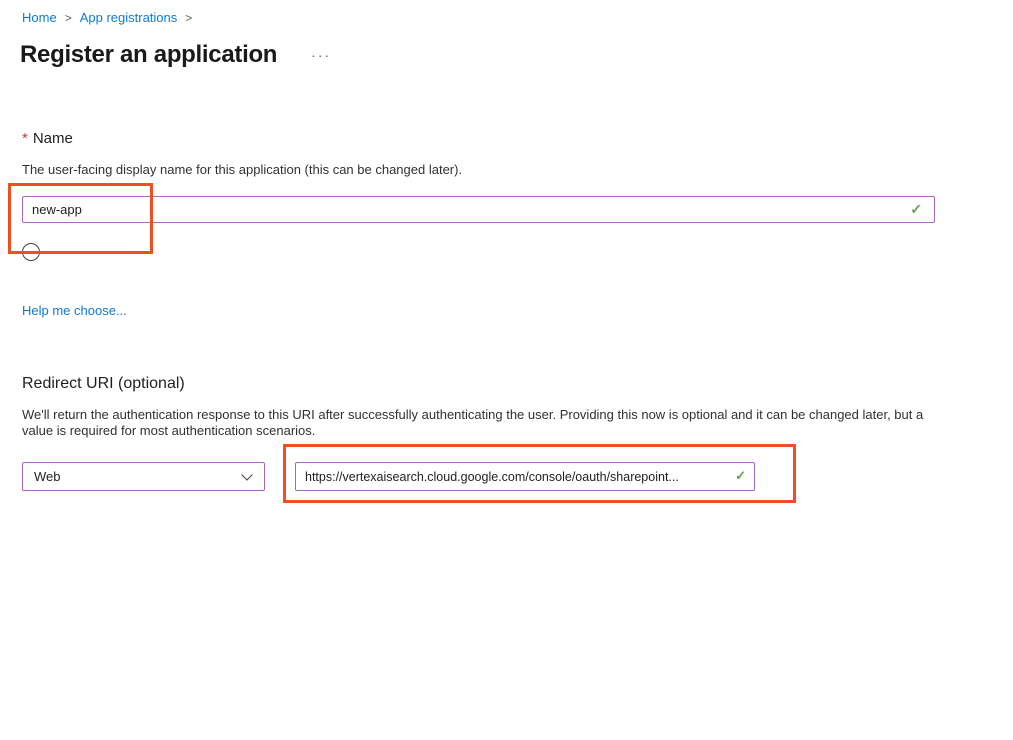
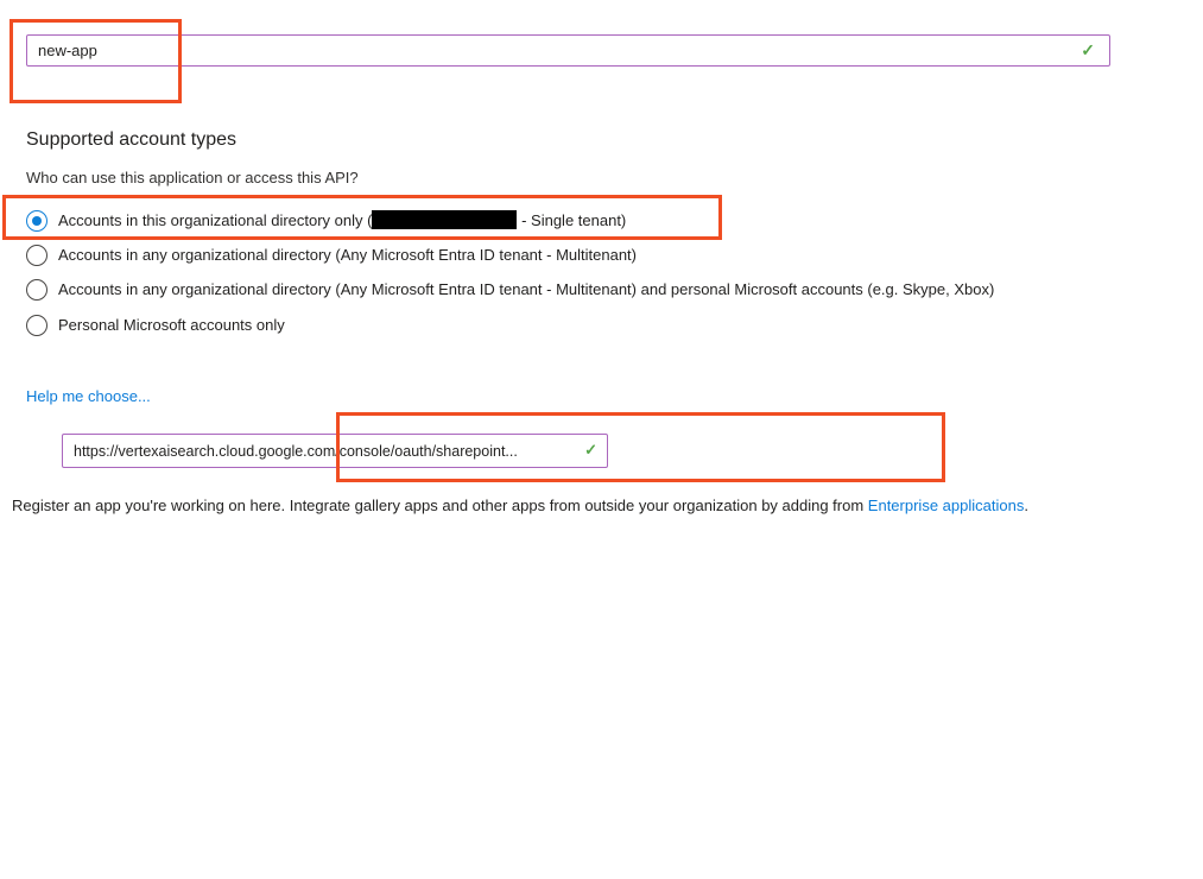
- Home > App registrations >
- Register an application
- ···
- * Name
- The user-facing display name for this application (this can be changed later).
  new-app
  ✓
+ Supported account types
+ Who can use this application or access this API?
+ Accounts in this organizational directory only ( - Single tenant)
+ Accounts in any organizational directory (Any Microsoft Entra ID tenant - Multitenant)
+ Accounts in any organizational directory (Any Microsoft Entra ID tenant - Multitenant) and personal Microsoft accounts (e.g. Skype, Xbox)
+ Personal Microsoft accounts only
  Help me choose...
- Redirect URI (optional)
- We'll return the authentication response to this URI after successfully authenticating the user. Providing this now is optional and it can be changed later, but a value is required for most authentication scenarios.
- Web
  https://vertexaisearch.cloud.google.com/console/oauth/sharepoint...
  ✓
+ Register an app you're working on here. Integrate gallery apps and other apps from outside your organization by adding from Enterprise applications.
